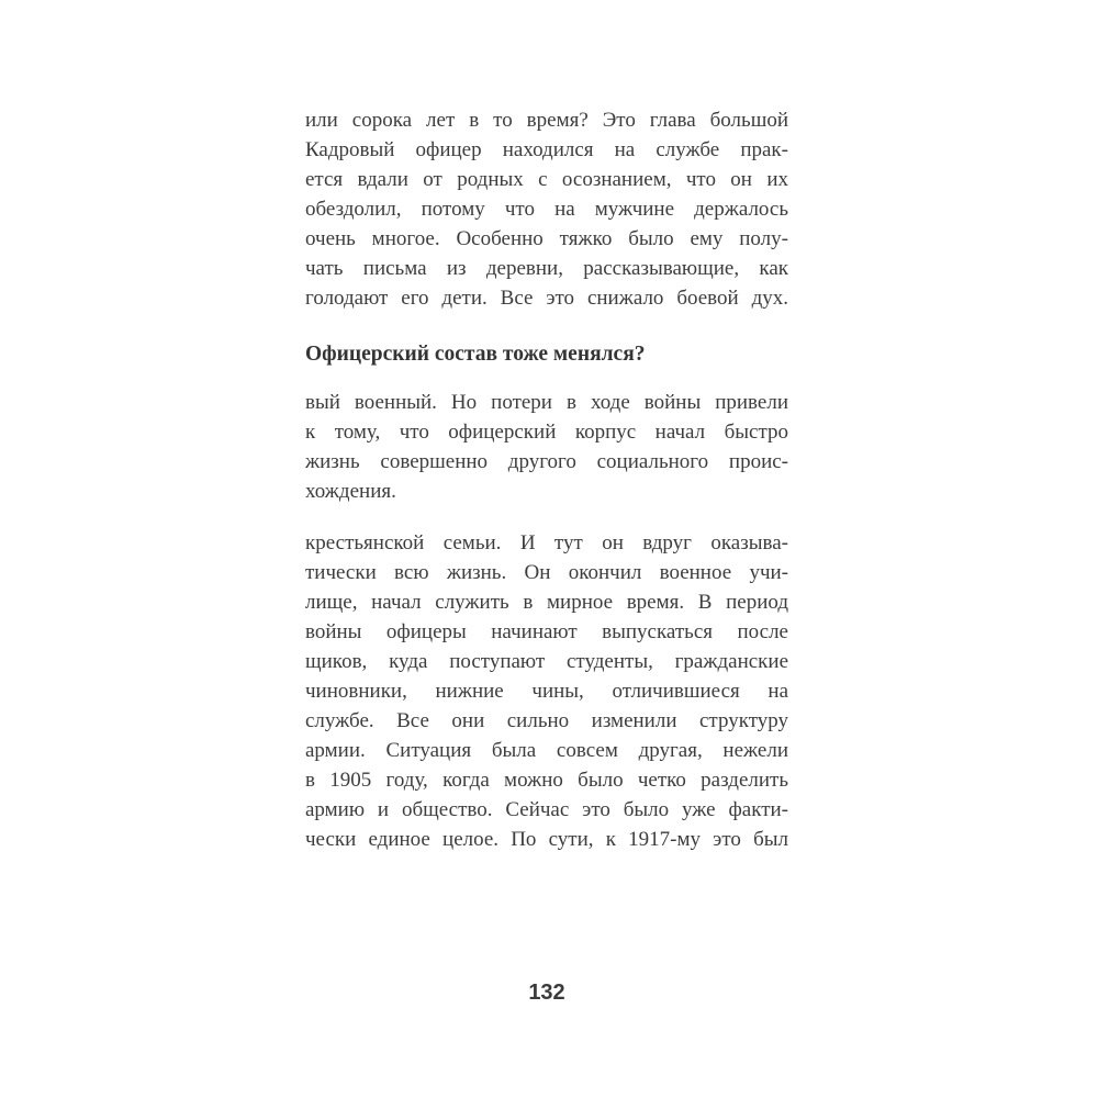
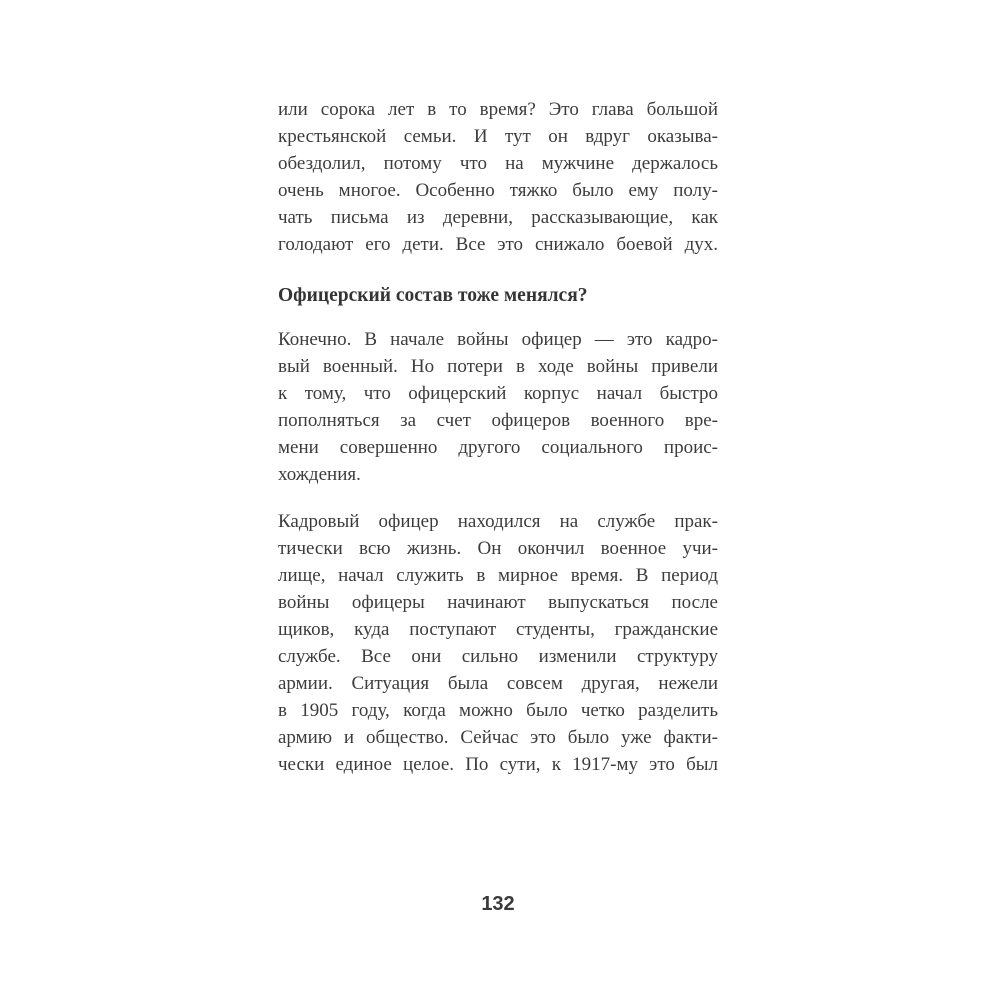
  или сорока лет в то время? Это глава большой
- Кадровый офицер находился на службе прак-
+ крестьянской семьи. И тут он вдруг оказыва-
- ется вдали от родных с осознанием, что он их
  обездолил, потому что на мужчине держалось
  очень многое. Особенно тяжко было ему полу-
  чать письма из деревни, рассказывающие, как
  голодают его дети. Все это снижало боевой дух.
  Офицерский состав тоже менялся?
+ Конечно. В начале войны офицер — это кадро-
  вый военный. Но потери в ходе войны привели
  к тому, что офицерский корпус начал быстро
+ пополняться за счет офицеров военного вре-
- жизнь совершенно другого социального проис-
+ мени совершенно другого социального проис-
  хождения.
- крестьянской семьи. И тут он вдруг оказыва-
+ Кадровый офицер находился на службе прак-
  тически всю жизнь. Он окончил военное учи-
  лище, начал служить в мирное время. В период
  войны офицеры начинают выпускаться после
  щиков, куда поступают студенты, гражданские
- чиновники, нижние чины, отличившиеся на
  службе. Все они сильно изменили структуру
  армии. Ситуация была совсем другая, нежели
  в 1905 году, когда можно было четко разделить
  армию и общество. Сейчас это было уже факти-
  чески единое целое. По сути, к 1917-му это был
  132
